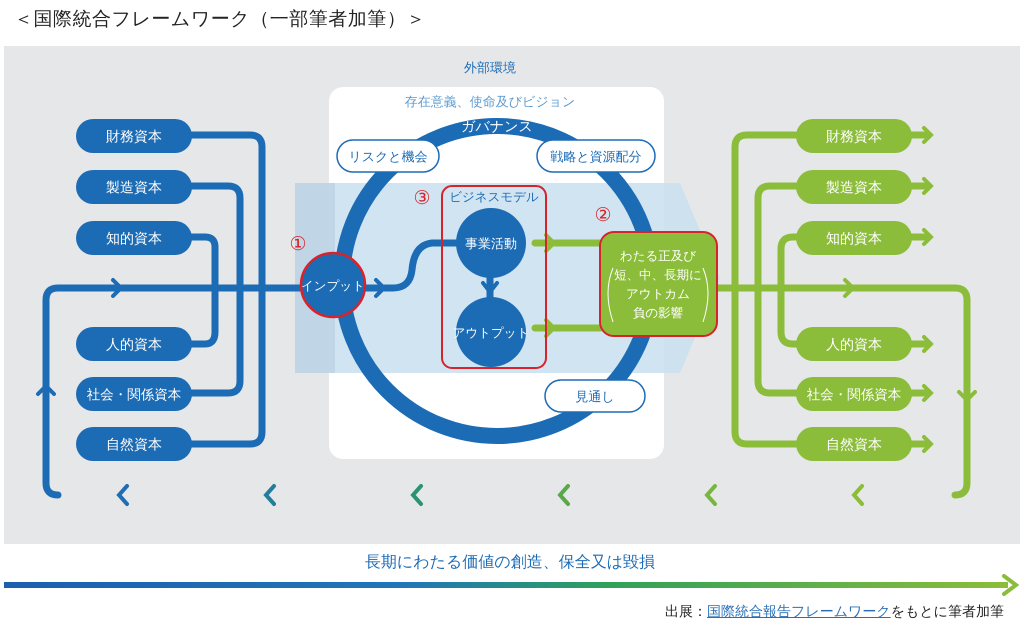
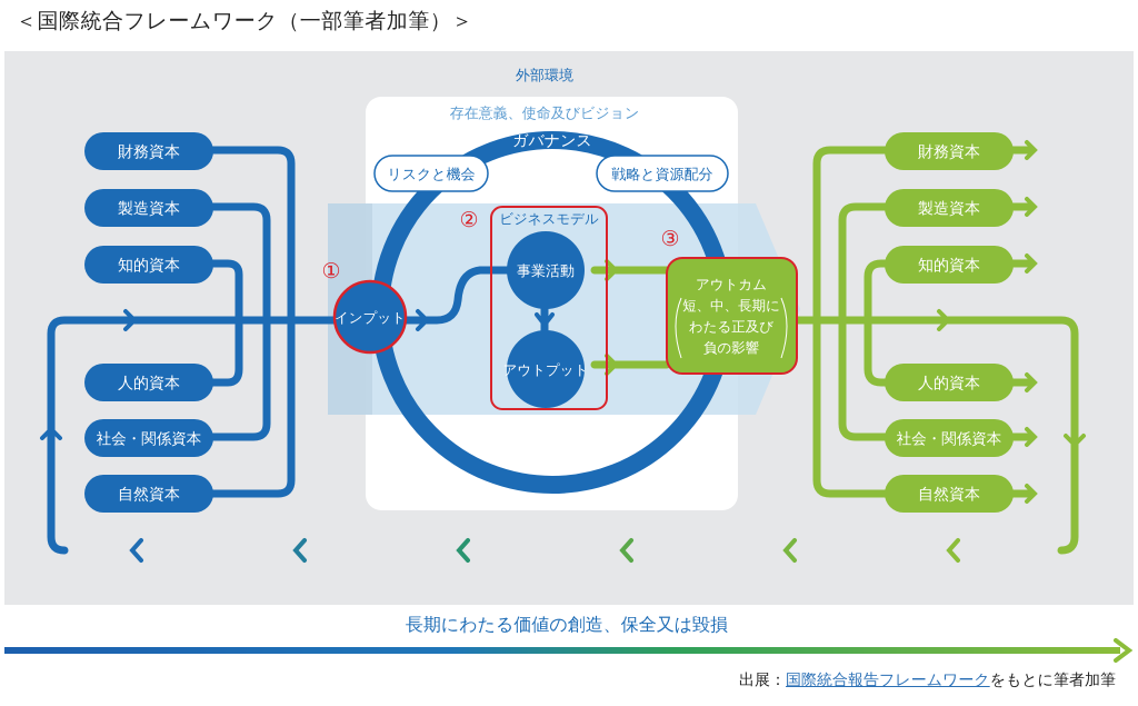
  ＜国際統合フレームワーク（一部筆者加筆）＞
  外部環境
  存在意義、使命及びビジョン
  ガバナンス
  リスクと機会
  戦略と資源配分
- 見通し
  財務資本
  製造資本
  知的資本
  人的資本
  社会・関係資本
  自然資本
  財務資本
  製造資本
  知的資本
  人的資本
  社会・関係資本
  自然資本
  インプット
  ①
  ビジネスモデル
- ③
+ ②
  事業活動
  アウトプット
- ②
+ ③
- わたる正及び
+ アウトカム
  短、中、長期に
- アウトカム
+ わたる正及び
  負の影響
  長期にわたる価値の創造、保全又は毀損
  出展：国際統合報告フレームワークをもとに筆者加筆
